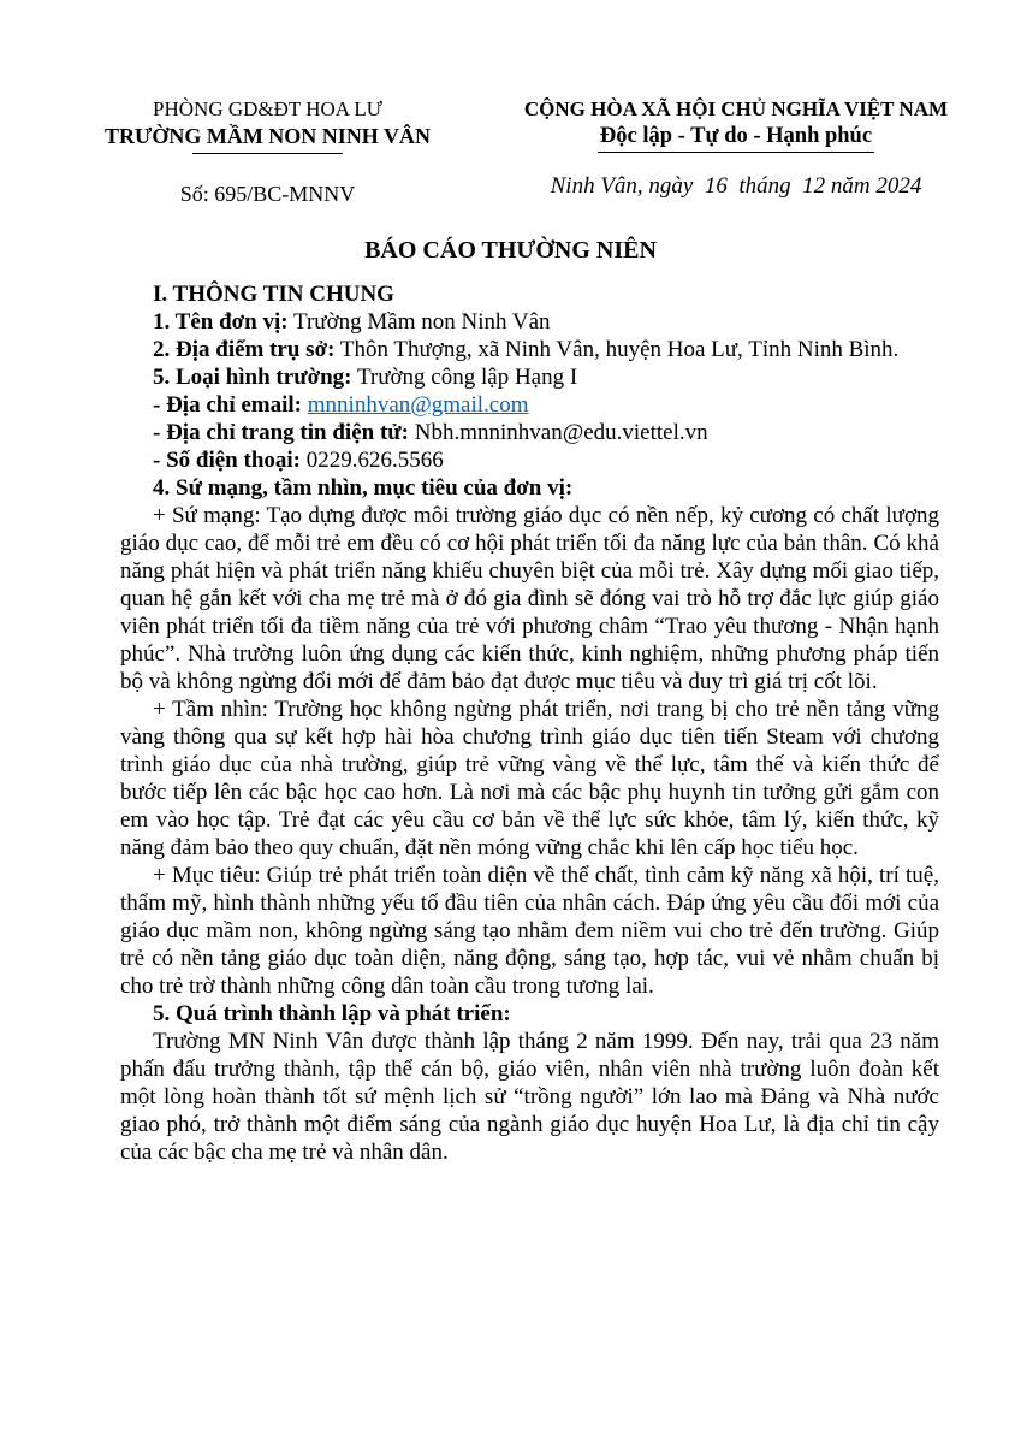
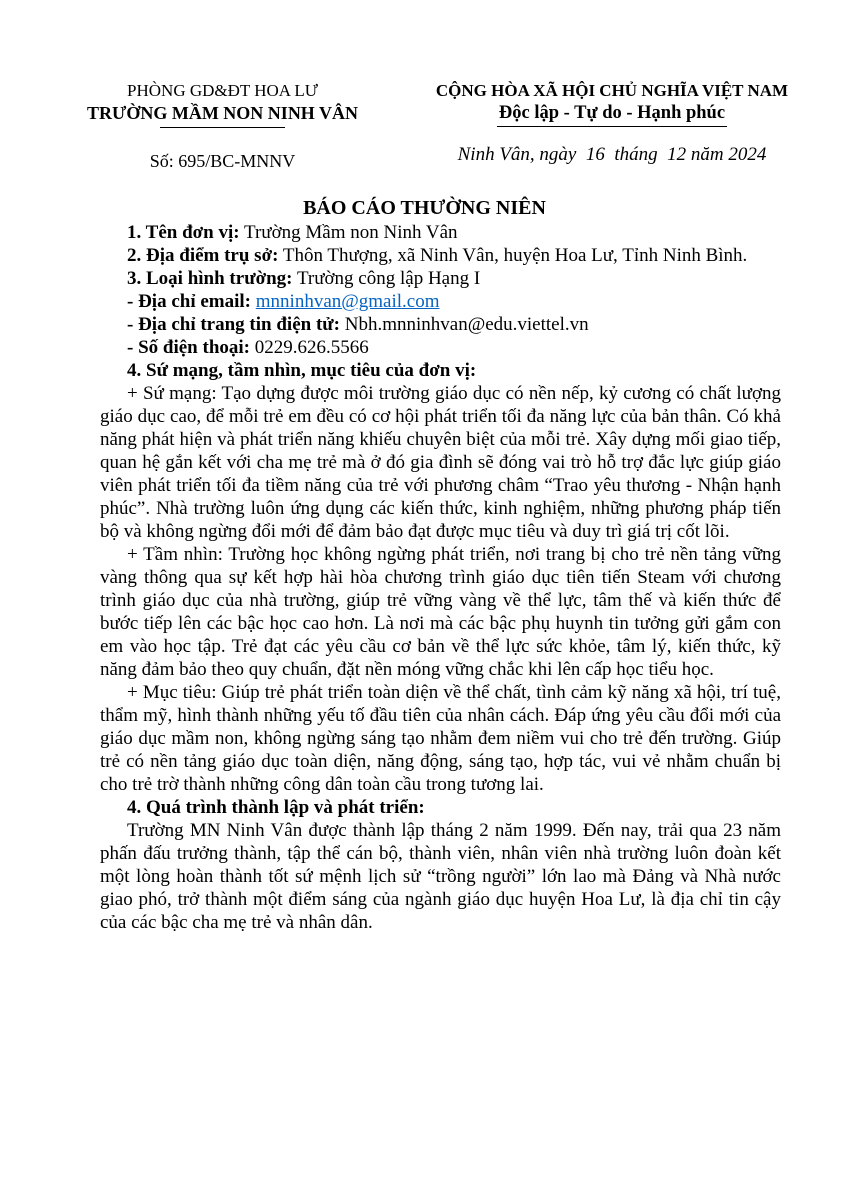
  PHÒNG GD&ĐT HOA LƯ
  TRƯỜNG MẦM NON NINH VÂN
  Số: 695/BC-MNNV
  CỘNG HÒA XÃ HỘI CHỦ NGHĨA VIỆT NAM
  Độc lập - Tự do - Hạnh phúc
  Ninh Vân, ngày 16 tháng 12 năm 2024
  BÁO CÁO THƯỜNG NIÊN
- I. THÔNG TIN CHUNG
  1. Tên đơn vị: Trường Mầm non Ninh Vân
  2. Địa điểm trụ sở: Thôn Thượng, xã Ninh Vân, huyện Hoa Lư, Tỉnh Ninh Bình.
- 5. Loại hình trường: Trường công lập Hạng I
+ 3. Loại hình trường: Trường công lập Hạng I
  - Địa chỉ email: mnninhvan@gmail.com
  - Địa chỉ trang tin điện tử: Nbh.mnninhvan@edu.viettel.vn
  - Số điện thoại: 0229.626.5566
  4. Sứ mạng, tầm nhìn, mục tiêu của đơn vị:
  + Sứ mạng: Tạo dựng được môi trường giáo dục có nền nếp, kỷ cương có chất lượng giáo dục cao, để mỗi trẻ em đều có cơ hội phát triển tối đa năng lực của bản thân. Có khả năng phát hiện và phát triển năng khiếu chuyên biệt của mỗi trẻ. Xây dựng mối giao tiếp, quan hệ gắn kết với cha mẹ trẻ mà ở đó gia đình sẽ đóng vai trò hỗ trợ đắc lực giúp giáo viên phát triển tối đa tiềm năng của trẻ với phương châm “Trao yêu thương - Nhận hạnh phúc”. Nhà trường luôn ứng dụng các kiến thức, kinh nghiệm, những phương pháp tiến bộ và không ngừng đổi mới để đảm bảo đạt được mục tiêu và duy trì giá trị cốt lõi.
  + Tầm nhìn: Trường học không ngừng phát triển, nơi trang bị cho trẻ nền tảng vững vàng thông qua sự kết hợp hài hòa chương trình giáo dục tiên tiến Steam với chương trình giáo dục của nhà trường, giúp trẻ vững vàng về thể lực, tâm thế và kiến thức để bước tiếp lên các bậc học cao hơn. Là nơi mà các bậc phụ huynh tin tưởng gửi gắm con em vào học tập. Trẻ đạt các yêu cầu cơ bản về thể lực sức khỏe, tâm lý, kiến thức, kỹ năng đảm bảo theo quy chuẩn, đặt nền móng vững chắc khi lên cấp học tiểu học.
  + Mục tiêu: Giúp trẻ phát triển toàn diện về thể chất, tình cảm kỹ năng xã hội, trí tuệ, thẩm mỹ, hình thành những yếu tố đầu tiên của nhân cách. Đáp ứng yêu cầu đổi mới của giáo dục mầm non, không ngừng sáng tạo nhằm đem niềm vui cho trẻ đến trường. Giúp trẻ có nền tảng giáo dục toàn diện, năng động, sáng tạo, hợp tác, vui vẻ nhằm chuẩn bị cho trẻ trờ thành những công dân toàn cầu trong tương lai.
- 5. Quá trình thành lập và phát triển:
+ 4. Quá trình thành lập và phát triển:
- Trường MN Ninh Vân được thành lập tháng 2 năm 1999. Đến nay, trải qua 23 năm phấn đấu trưởng thành, tập thể cán bộ, giáo viên, nhân viên nhà trường luôn đoàn kết một lòng hoàn thành tốt sứ mệnh lịch sử “trồng người” lớn lao mà Đảng và Nhà nước giao phó, trở thành một điểm sáng của ngành giáo dục huyện Hoa Lư, là địa chỉ tin cậy của các bậc cha mẹ trẻ và nhân dân.
+ Trường MN Ninh Vân được thành lập tháng 2 năm 1999. Đến nay, trải qua 23 năm phấn đấu trưởng thành, tập thể cán bộ, thành viên, nhân viên nhà trường luôn đoàn kết một lòng hoàn thành tốt sứ mệnh lịch sử “trồng người” lớn lao mà Đảng và Nhà nước giao phó, trở thành một điểm sáng của ngành giáo dục huyện Hoa Lư, là địa chỉ tin cậy của các bậc cha mẹ trẻ và nhân dân.
